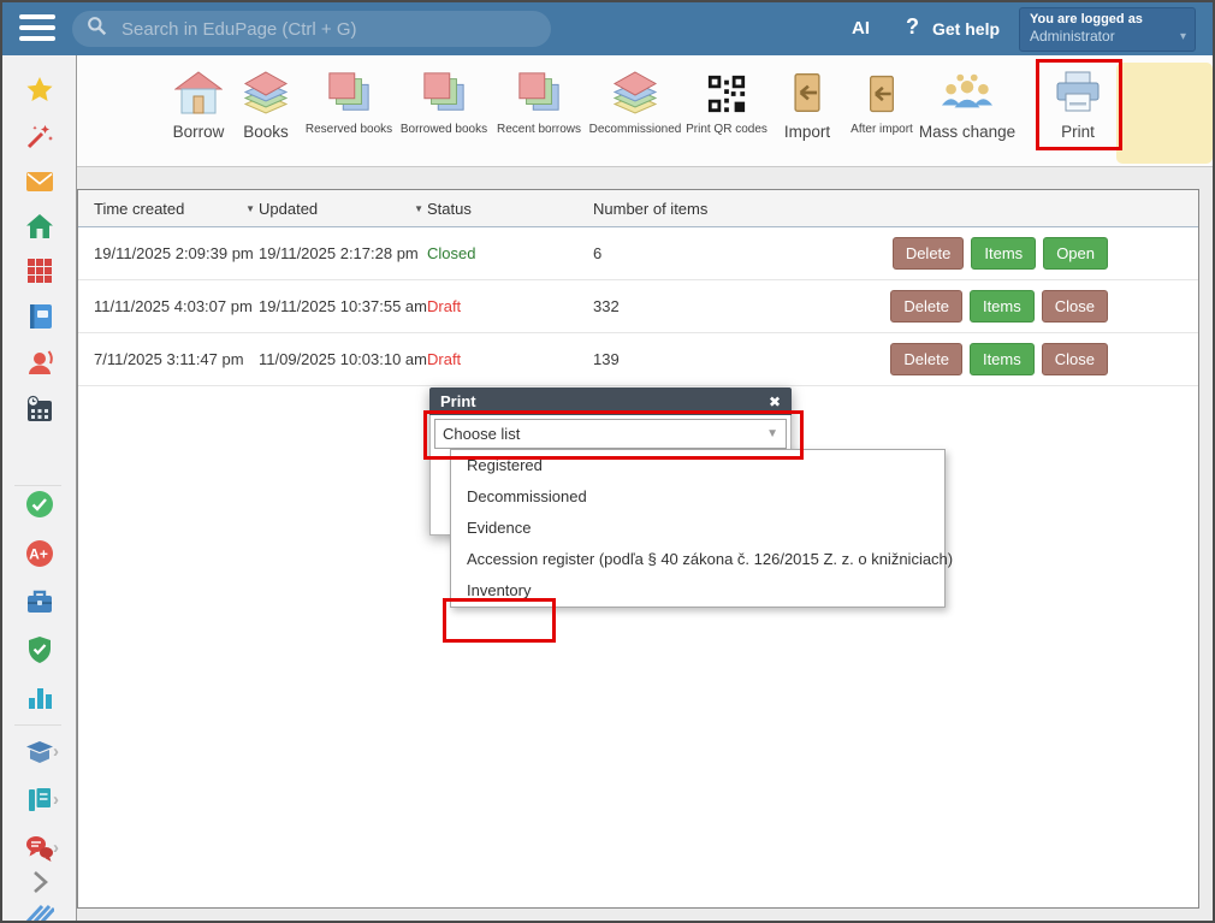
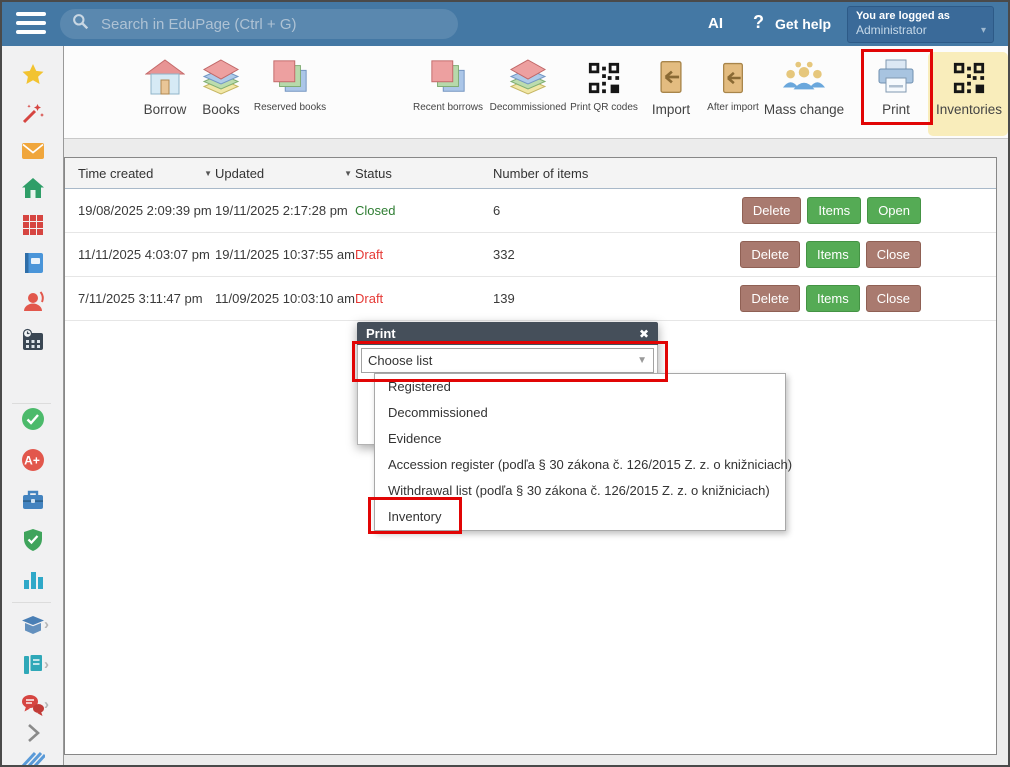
  Search in EduPage (Ctrl + G)
  AI
  ?
  Get help
  You are logged as
  Administrator
  ▾
  A+
  ›
  ›
  ›
  Borrow
  Books
  Reserved books
- Borrowed books
  Recent borrows
  Decommissioned
  Print QR codes
  Import
  After import
  Mass change
  Print
+ Inventories
  Time created
  ▼
  Updated
  ▼
  Status
  Number of items
- 19/11/2025 2:09:39 pm
+ 19/08/2025 2:09:39 pm
  19/11/2025 2:17:28 pm
  Closed
  6
  Delete
  Items
  Open
  11/11/2025 4:03:07 pm
  19/11/2025 10:37:55 am
  Draft
  332
  Delete
  Items
  Close
  7/11/2025 3:11:47 pm
  11/09/2025 10:03:10 am
  Draft
  139
  Delete
  Items
  Close
  Print
  ✖
  Choose list
  ▼
  Registered
  Decommissioned
  Evidence
- Accession register (podľa § 40 zákona č. 126/2015 Z. z. o knižniciach)
+ Accession register (podľa § 30 zákona č. 126/2015 Z. z. o knižniciach)
+ Withdrawal list (podľa § 30 zákona č. 126/2015 Z. z. o knižniciach)
  Inventory
